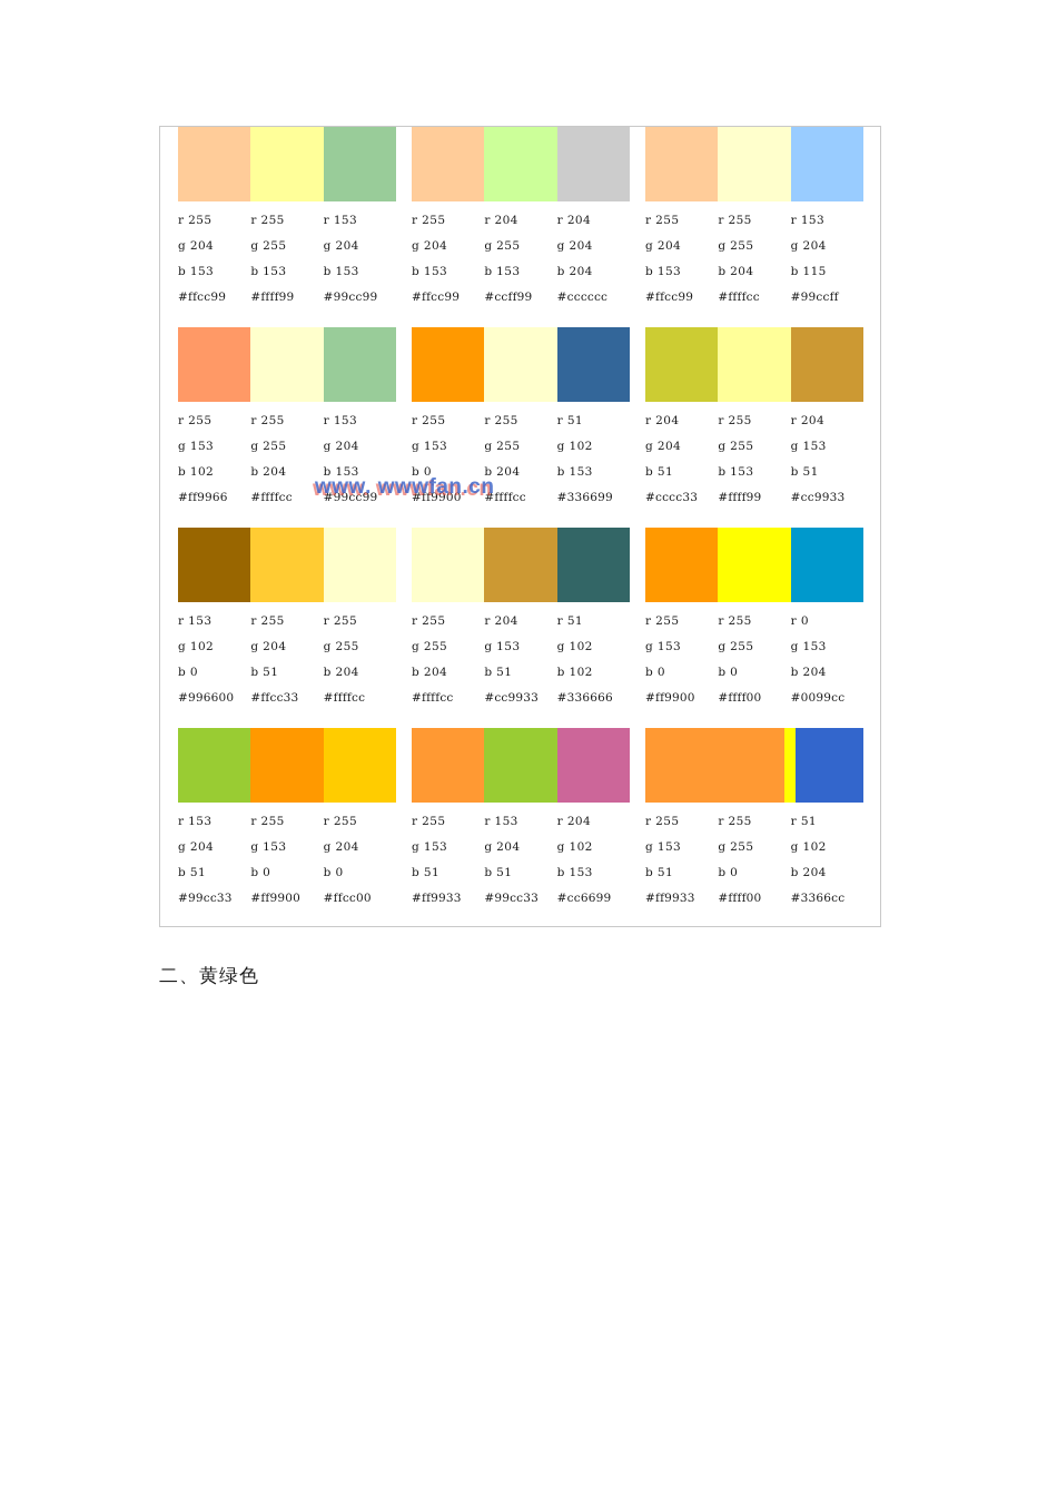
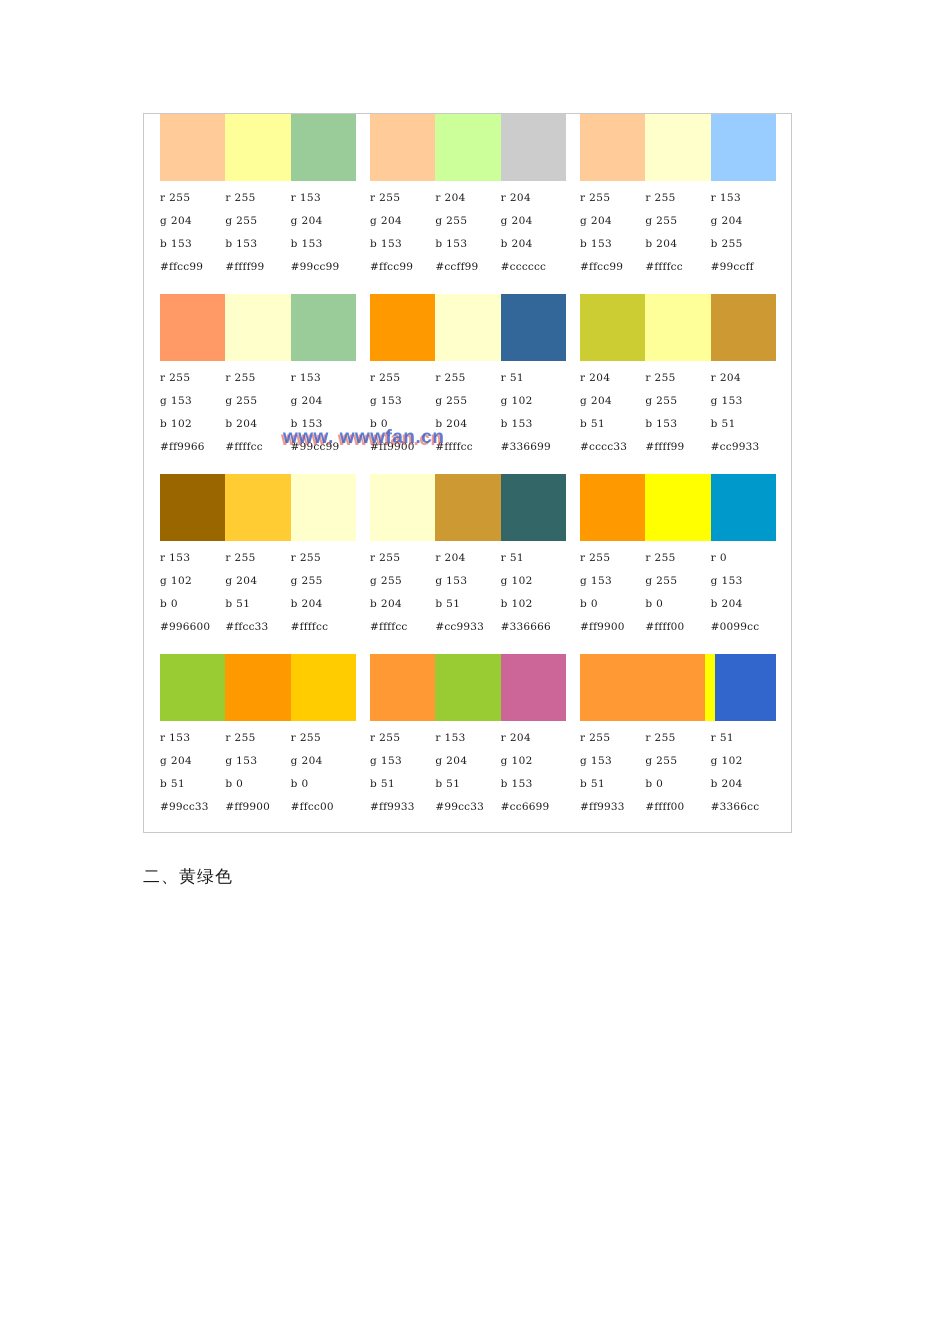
  r 255
  g 204
  b 153
  #ffcc99
  r 255
  g 255
  b 153
  #ffff99
  r 153
  g 204
  b 153
  #99cc99
  r 255
  g 204
  b 153
  #ffcc99
  r 204
  g 255
  b 153
  #ccff99
  r 204
  g 204
  b 204
  #cccccc
  r 255
  g 204
  b 153
  #ffcc99
  r 255
  g 255
  b 204
  #ffffcc
  r 153
  g 204
- b 115
+ b 255
  #99ccff
  r 255
  g 153
  b 102
  #ff9966
  r 255
  g 255
  b 204
  #ffffcc
  r 153
  g 204
  b 153
  #99cc99
  r 255
  g 153
  b 0
  #ff9900
  r 255
  g 255
  b 204
  #ffffcc
  r 51
  g 102
  b 153
  #336699
  r 204
  g 204
  b 51
  #cccc33
  r 255
  g 255
  b 153
  #ffff99
  r 204
  g 153
  b 51
  #cc9933
  r 153
  g 102
  b 0
  #996600
  r 255
  g 204
  b 51
  #ffcc33
  r 255
  g 255
  b 204
  #ffffcc
  r 255
  g 255
  b 204
  #ffffcc
  r 204
  g 153
  b 51
  #cc9933
  r 51
  g 102
  b 102
  #336666
  r 255
  g 153
  b 0
  #ff9900
  r 255
  g 255
  b 0
  #ffff00
  r 0
  g 153
  b 204
  #0099cc
  r 153
  g 204
  b 51
  #99cc33
  r 255
  g 153
  b 0
  #ff9900
  r 255
  g 204
  b 0
  #ffcc00
  r 255
  g 153
  b 51
  #ff9933
  r 153
  g 204
  b 51
  #99cc33
  r 204
  g 102
  b 153
  #cc6699
  r 255
  g 153
  b 51
  #ff9933
  r 255
  g 255
  b 0
  #ffff00
  r 51
  g 102
  b 204
  #3366cc
  www. wwwfan.cn
  二、黄绿色
